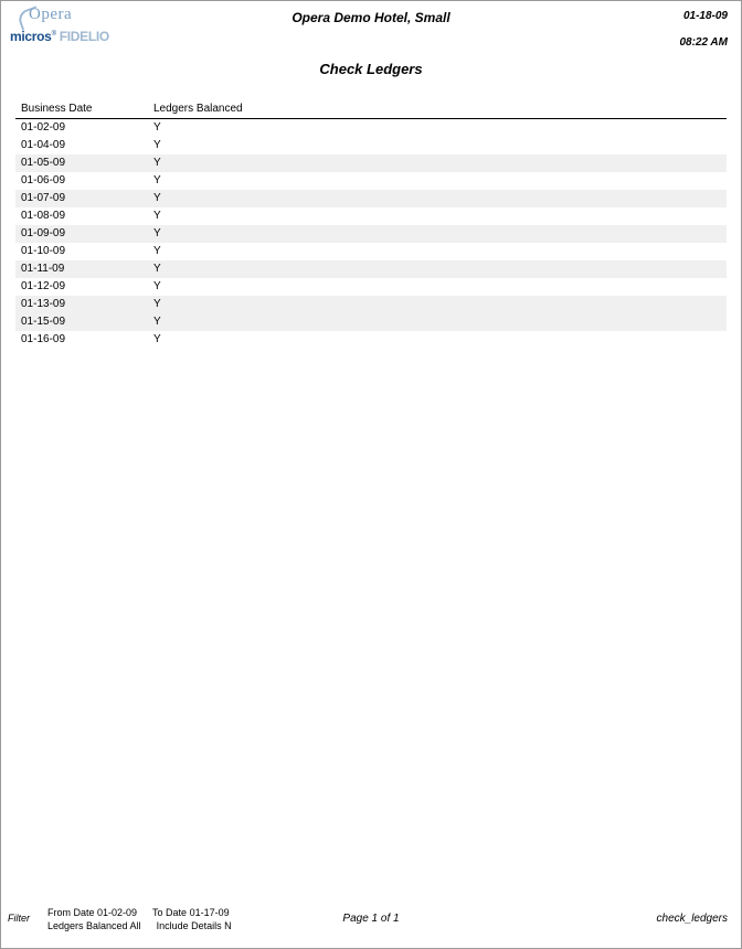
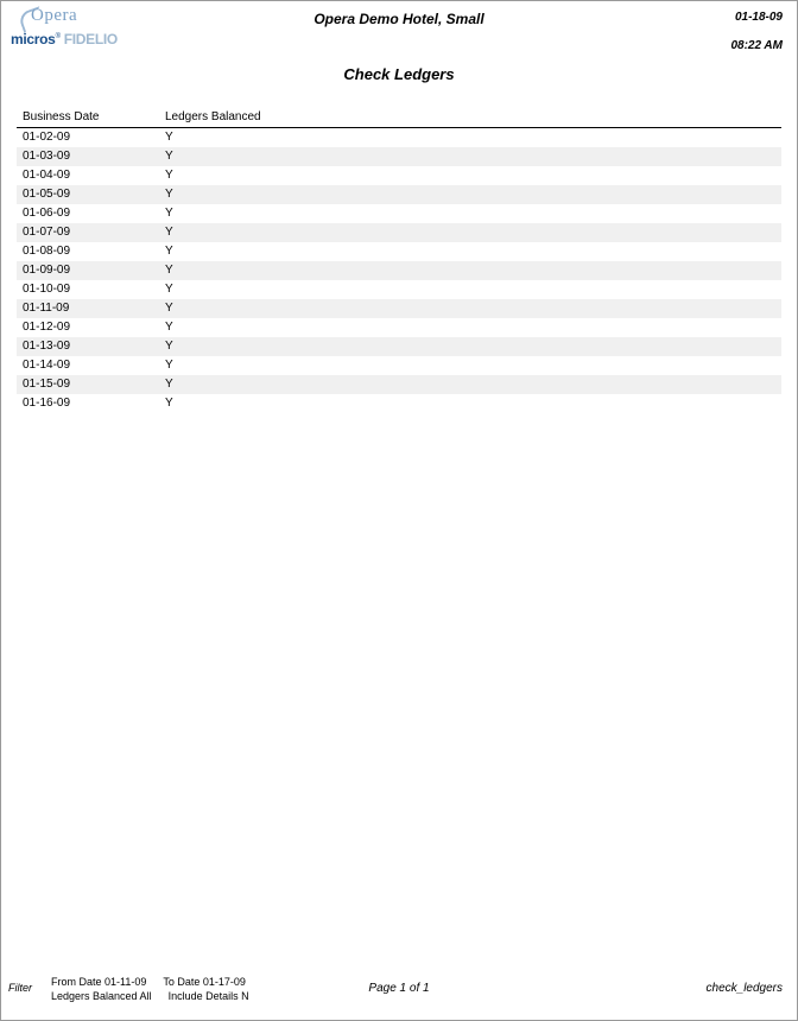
  Opera
  micros FIDELIO
  Opera Demo Hotel, Small
  01-18-09
  08:22 AM
  Check Ledgers
  Business Date	Ledgers Balanced
  01-02-09	Y
+ 01-03-09	Y
  01-04-09	Y
  01-05-09	Y
  01-06-09	Y
  01-07-09	Y
  01-08-09	Y
  01-09-09	Y
  01-10-09	Y
  01-11-09	Y
  01-12-09	Y
  01-13-09	Y
+ 01-14-09	Y
  01-15-09	Y
  01-16-09	Y
  Filter
- From Date 01-02-09 To Date 01-17-09
+ From Date 01-11-09 To Date 01-17-09
  Ledgers Balanced All Include Details N
  Page 1 of 1
  check_ledgers
